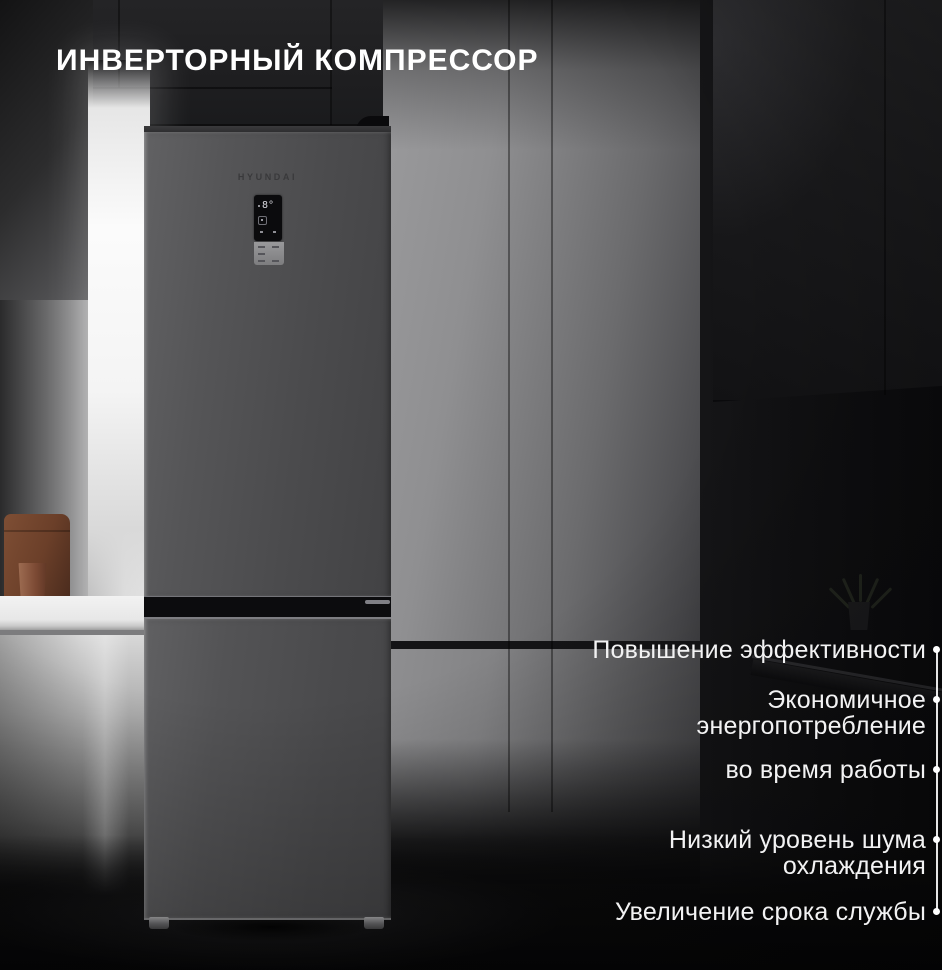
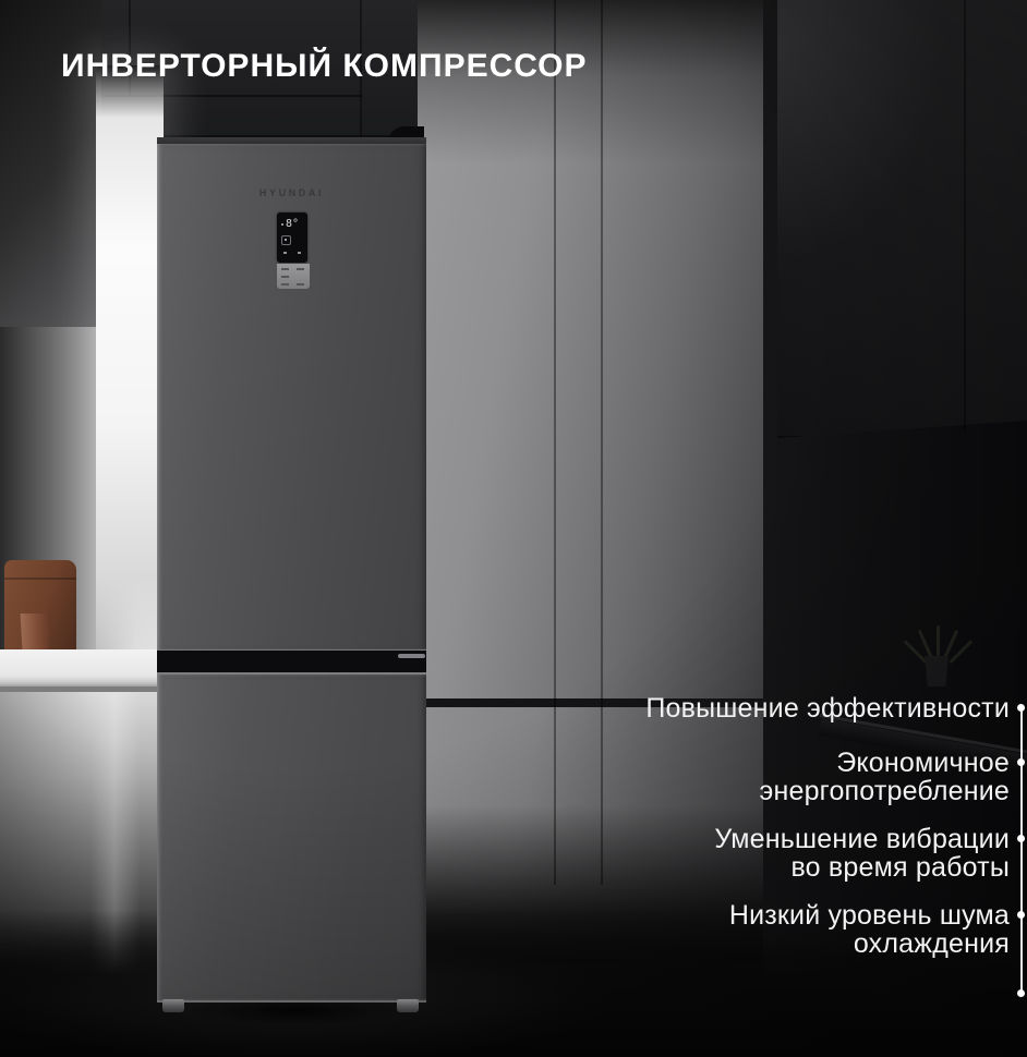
  ИНВЕРТОРНЫЙ КОМПРЕССОР
  Повышение эффективности
  Экономичное
  энергопотребление
+ Уменьшение вибрации
  во время работы
  Низкий уровень шума
  охлаждения
- Увеличение срока службы
